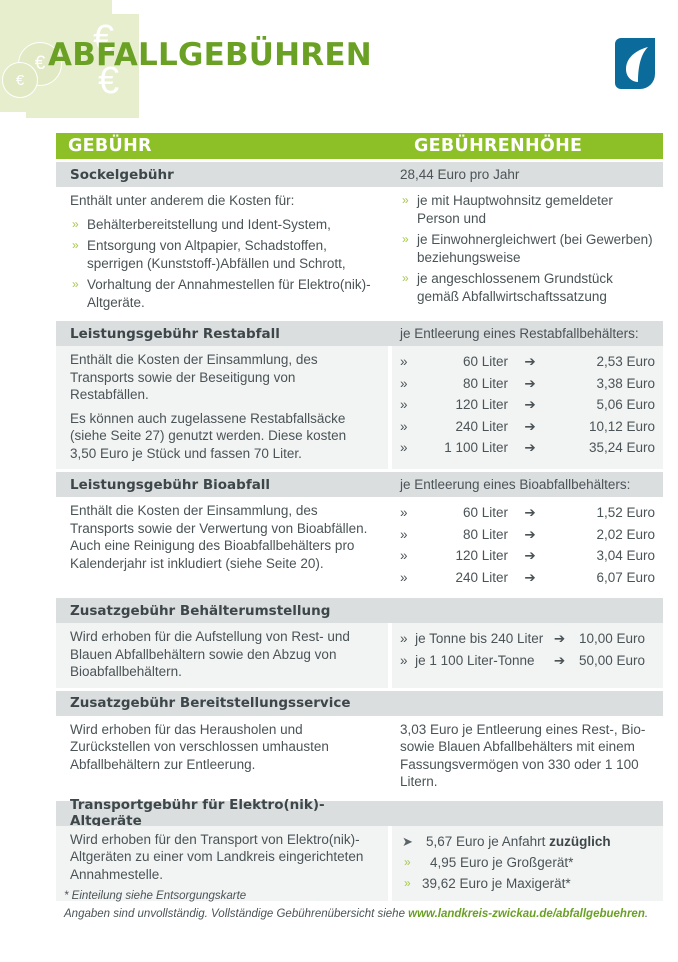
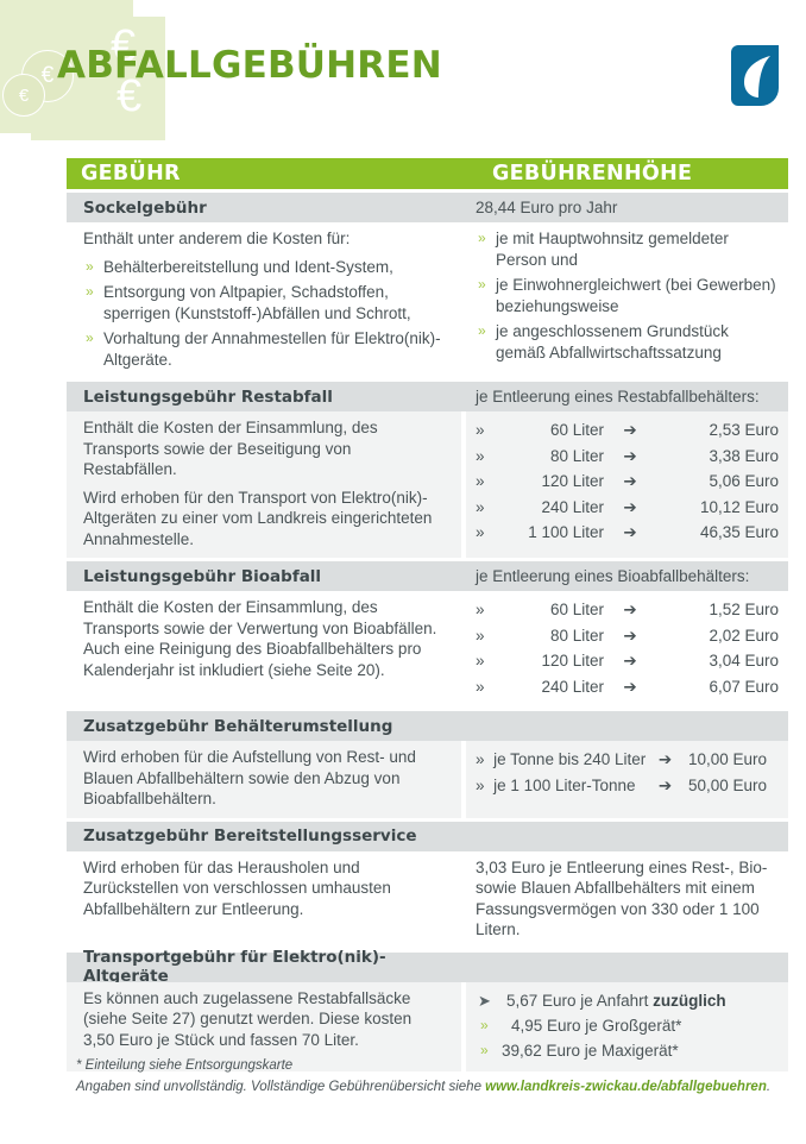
  €
  €
  €
  €
  ABFALLGEBÜHREN
  GEBÜHR
  GEBÜHRENHÖHE
  Sockelgebühr
  28,44 Euro pro Jahr
  Enthält unter anderem die Kosten für:
  »
  Behälterbereitstellung und Ident-System,
  »
  Entsorgung von Altpapier, Schadstoffen, sperrigen (Kunststoff-)Abfällen und Schrott,
  »
  Vorhaltung der Annahmestellen für Elektro(nik)-Altgeräte.
  »
  je mit Hauptwohnsitz gemeldeter Person und
  »
  je Einwohnergleichwert (bei Gewerben) beziehungsweise
  »
  je angeschlossenem Grundstück gemäß Abfallwirtschaftssatzung
  Leistungsgebühr Restabfall
  je Entleerung eines Restabfallbehälters:
  Enthält die Kosten der Einsammlung, des Transports sowie der Beseitigung von Restabfällen.
- Es können auch zugelassene Restabfallsäcke (siehe Seite 27) genutzt werden. Diese kosten 3,50 Euro je Stück und fassen 70 Liter.
+ Wird erhoben für den Transport von Elektro(nik)-Altgeräten zu einer vom Landkreis eingerichteten Annahmestelle.
  »	60 Liter	➔	2,53 Euro
  »	80 Liter	➔	3,38 Euro
  »	120 Liter	➔	5,06 Euro
  »	240 Liter	➔	10,12 Euro
- »	1 100 Liter	➔	35,24 Euro
+ »	1 100 Liter	➔	46,35 Euro
  Leistungsgebühr Bioabfall
  je Entleerung eines Bioabfallbehälters:
  Enthält die Kosten der Einsammlung, des Transports sowie der Verwertung von Bioabfällen. Auch eine Reinigung des Bioabfallbehälters pro Kalenderjahr ist inkludiert (siehe Seite 20).
  »	60 Liter	➔	1,52 Euro
  »	80 Liter	➔	2,02 Euro
  »	120 Liter	➔	3,04 Euro
  »	240 Liter	➔	6,07 Euro
  Zusatzgebühr Behälterumstellung
  Wird erhoben für die Aufstellung von Rest- und Blauen Abfallbehältern sowie den Abzug von Bioabfallbehältern.
  »	je Tonne bis 240 Liter	➔	10,00 Euro
  »	je 1 100 Liter-Tonne	➔	50,00 Euro
  Zusatzgebühr Bereitstellungsservice
  Wird erhoben für das Herausholen und Zurückstellen von verschlossen umhausten Abfallbehältern zur Entleerung.
  3,03 Euro je Entleerung eines Rest-, Bio- sowie Blauen Abfallbehälters mit einem Fassungsvermögen von 330 oder 1 100 Litern.
  Transportgebühr für Elektro(nik)-Altgeräte
- Wird erhoben für den Transport von Elektro(nik)-Altgeräten zu einer vom Landkreis eingerichteten Annahmestelle.
+ Es können auch zugelassene Restabfallsäcke (siehe Seite 27) genutzt werden. Diese kosten 3,50 Euro je Stück und fassen 70 Liter.
  ➤
  5,67 Euro je Anfahrt zuzüglich
  »
  4,95 Euro je Großgerät*
  »
  39,62 Euro je Maxigerät*
  * Einteilung siehe Entsorgungskarte
  Angaben sind unvollständig. Vollständige Gebührenübersicht siehe www.landkreis-zwickau.de/abfallgebuehren.
